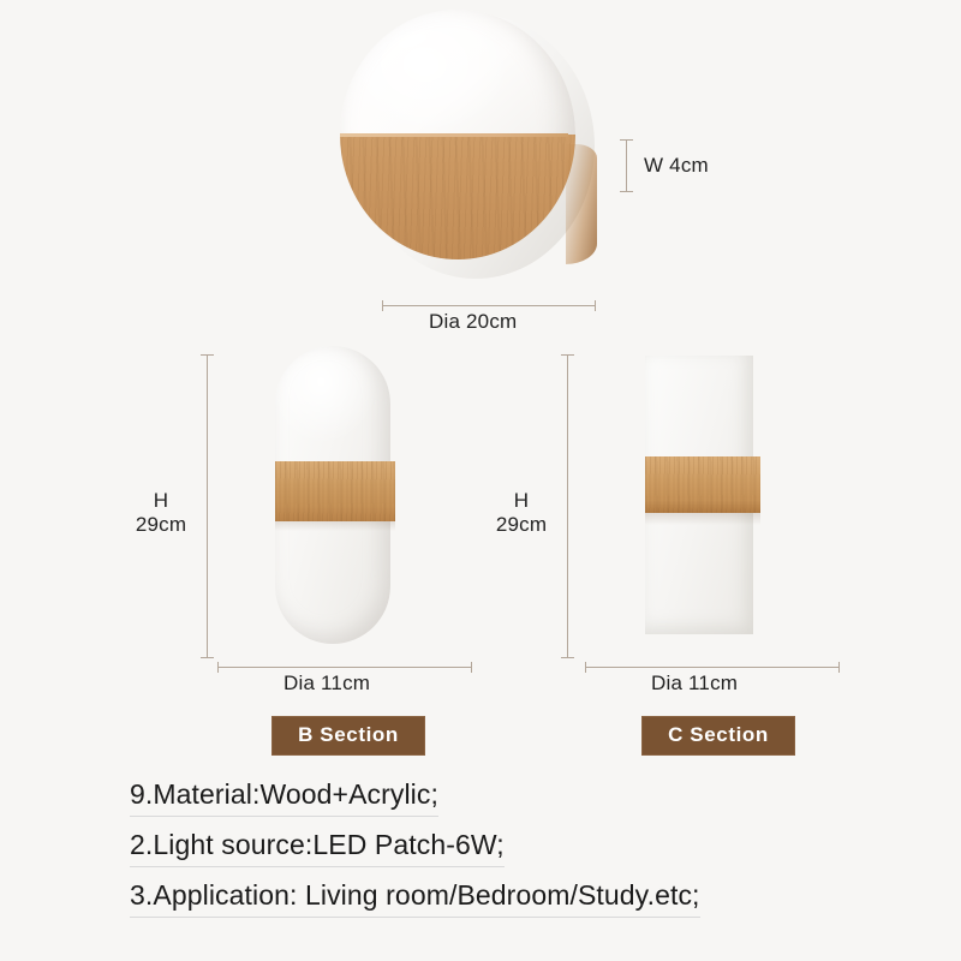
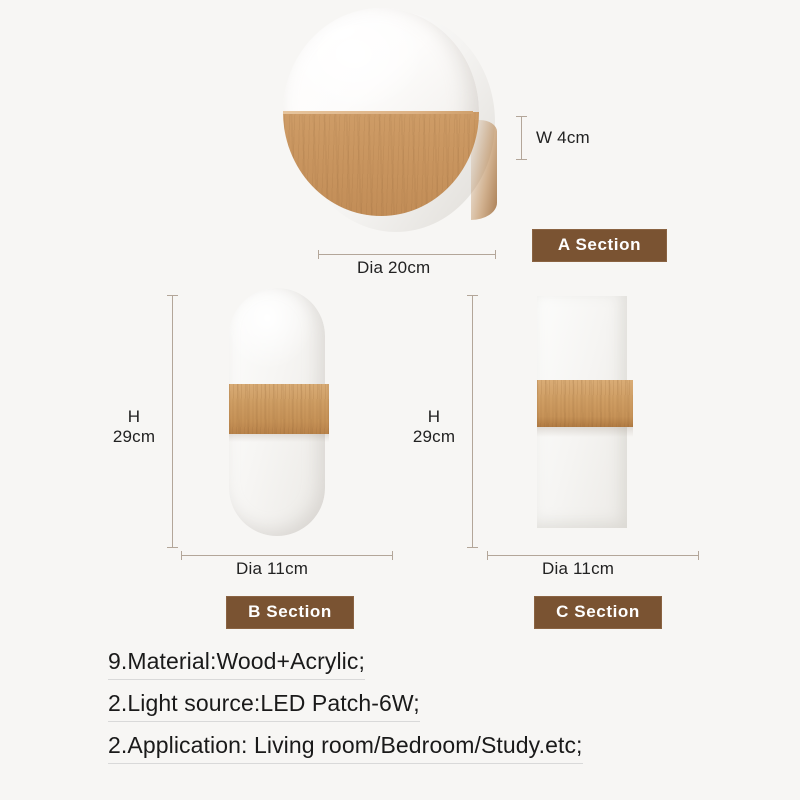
  W 4cm
  Dia 20cm
+ A Section
  H
  29cm
  Dia 11cm
  B Section
  H
  29cm
  Dia 11cm
  C Section
  9.Material:Wood+Acrylic;
  2.Light source:LED Patch-6W;
- 3.Application: Living room/Bedroom/Study.etc;
+ 2.Application: Living room/Bedroom/Study.etc;
